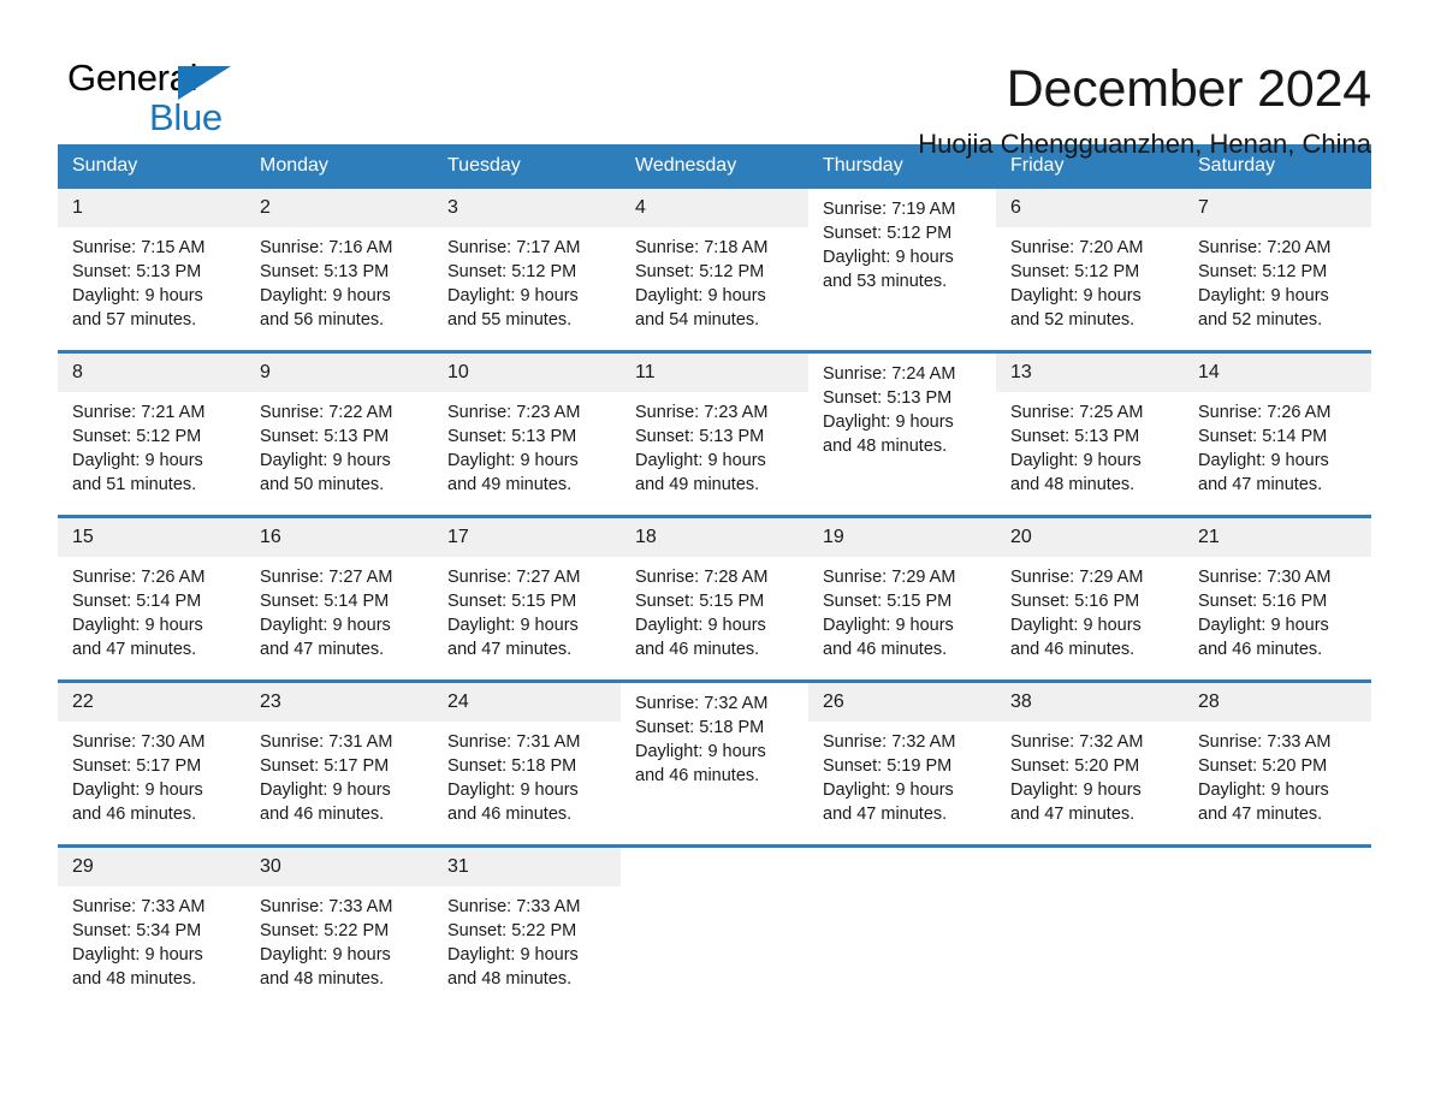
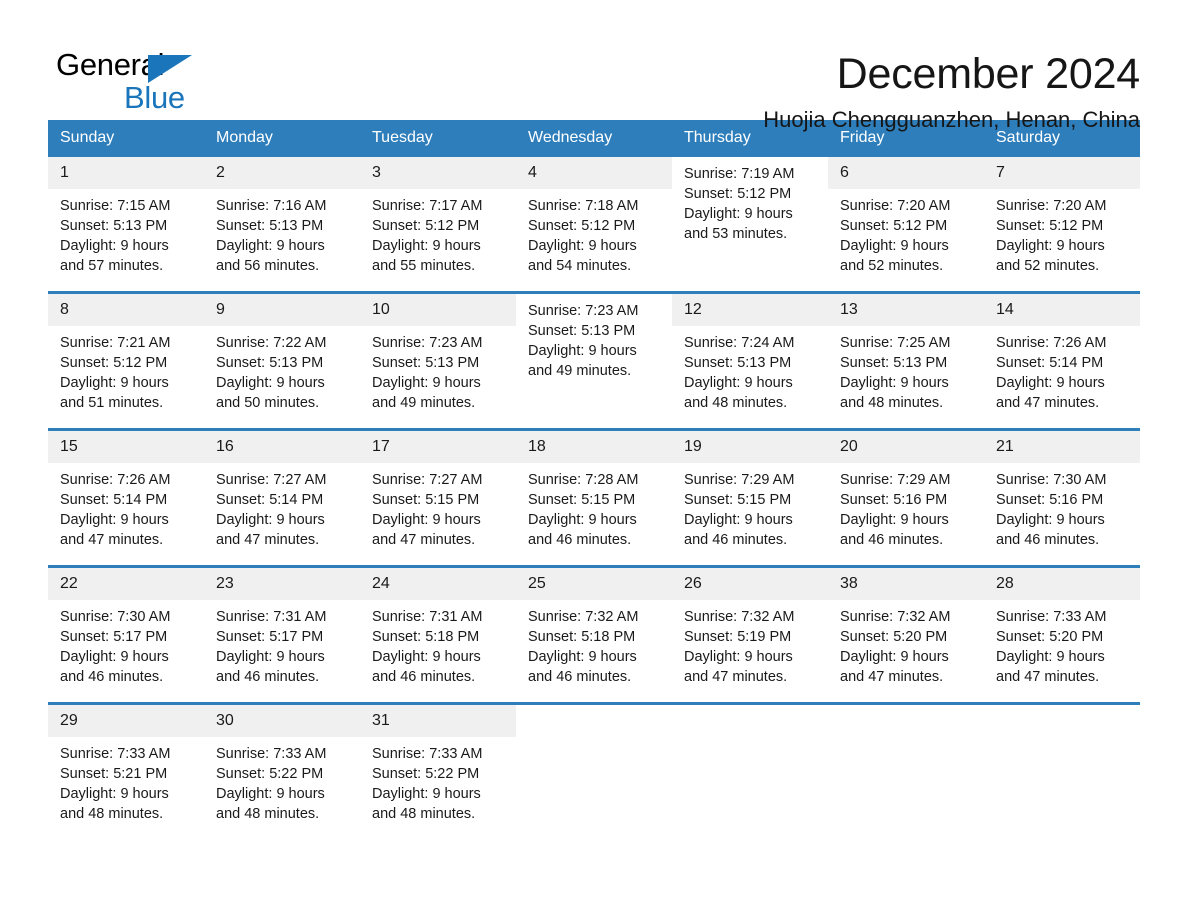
  General
  Blue
  December 2024
  Huojia Chengguanzhen, Henan, China
  Sunday
  Monday
  Tuesday
  Wednesday
  Thursday
  Friday
  Saturday
  1
  Sunrise: 7:15 AM
  Sunset: 5:13 PM
  Daylight: 9 hours
  and 57 minutes.
  2
  Sunrise: 7:16 AM
  Sunset: 5:13 PM
  Daylight: 9 hours
  and 56 minutes.
  3
  Sunrise: 7:17 AM
  Sunset: 5:12 PM
  Daylight: 9 hours
  and 55 minutes.
  4
  Sunrise: 7:18 AM
  Sunset: 5:12 PM
  Daylight: 9 hours
  and 54 minutes.
  Sunrise: 7:19 AM
  Sunset: 5:12 PM
  Daylight: 9 hours
  and 53 minutes.
  6
  Sunrise: 7:20 AM
  Sunset: 5:12 PM
  Daylight: 9 hours
  and 52 minutes.
  7
  Sunrise: 7:20 AM
  Sunset: 5:12 PM
  Daylight: 9 hours
  and 52 minutes.
  8
  Sunrise: 7:21 AM
  Sunset: 5:12 PM
  Daylight: 9 hours
  and 51 minutes.
  9
  Sunrise: 7:22 AM
  Sunset: 5:13 PM
  Daylight: 9 hours
  and 50 minutes.
  10
  Sunrise: 7:23 AM
  Sunset: 5:13 PM
  Daylight: 9 hours
  and 49 minutes.
- 11
  Sunrise: 7:23 AM
  Sunset: 5:13 PM
  Daylight: 9 hours
  and 49 minutes.
+ 12
  Sunrise: 7:24 AM
  Sunset: 5:13 PM
  Daylight: 9 hours
  and 48 minutes.
  13
  Sunrise: 7:25 AM
  Sunset: 5:13 PM
  Daylight: 9 hours
  and 48 minutes.
  14
  Sunrise: 7:26 AM
  Sunset: 5:14 PM
  Daylight: 9 hours
  and 47 minutes.
  15
  Sunrise: 7:26 AM
  Sunset: 5:14 PM
  Daylight: 9 hours
  and 47 minutes.
  16
  Sunrise: 7:27 AM
  Sunset: 5:14 PM
  Daylight: 9 hours
  and 47 minutes.
  17
  Sunrise: 7:27 AM
  Sunset: 5:15 PM
  Daylight: 9 hours
  and 47 minutes.
  18
  Sunrise: 7:28 AM
  Sunset: 5:15 PM
  Daylight: 9 hours
  and 46 minutes.
  19
  Sunrise: 7:29 AM
  Sunset: 5:15 PM
  Daylight: 9 hours
  and 46 minutes.
  20
  Sunrise: 7:29 AM
  Sunset: 5:16 PM
  Daylight: 9 hours
  and 46 minutes.
  21
  Sunrise: 7:30 AM
  Sunset: 5:16 PM
  Daylight: 9 hours
  and 46 minutes.
  22
  Sunrise: 7:30 AM
  Sunset: 5:17 PM
  Daylight: 9 hours
  and 46 minutes.
  23
  Sunrise: 7:31 AM
  Sunset: 5:17 PM
  Daylight: 9 hours
  and 46 minutes.
  24
  Sunrise: 7:31 AM
  Sunset: 5:18 PM
  Daylight: 9 hours
  and 46 minutes.
+ 25
  Sunrise: 7:32 AM
  Sunset: 5:18 PM
  Daylight: 9 hours
  and 46 minutes.
  26
  Sunrise: 7:32 AM
  Sunset: 5:19 PM
  Daylight: 9 hours
  and 47 minutes.
  38
  Sunrise: 7:32 AM
  Sunset: 5:20 PM
  Daylight: 9 hours
  and 47 minutes.
  28
  Sunrise: 7:33 AM
  Sunset: 5:20 PM
  Daylight: 9 hours
  and 47 minutes.
  29
  Sunrise: 7:33 AM
- Sunset: 5:34 PM
+ Sunset: 5:21 PM
  Daylight: 9 hours
  and 48 minutes.
  30
  Sunrise: 7:33 AM
  Sunset: 5:22 PM
  Daylight: 9 hours
  and 48 minutes.
  31
  Sunrise: 7:33 AM
  Sunset: 5:22 PM
  Daylight: 9 hours
  and 48 minutes.
